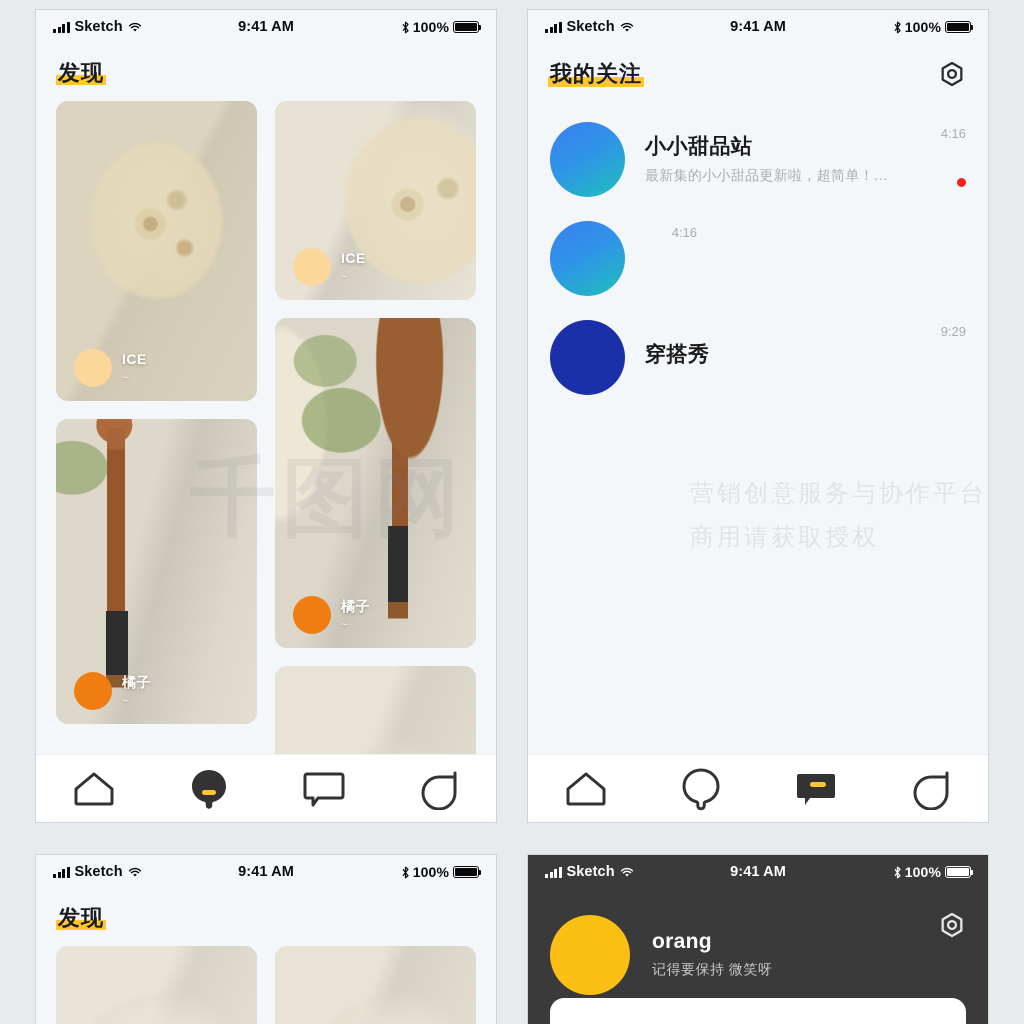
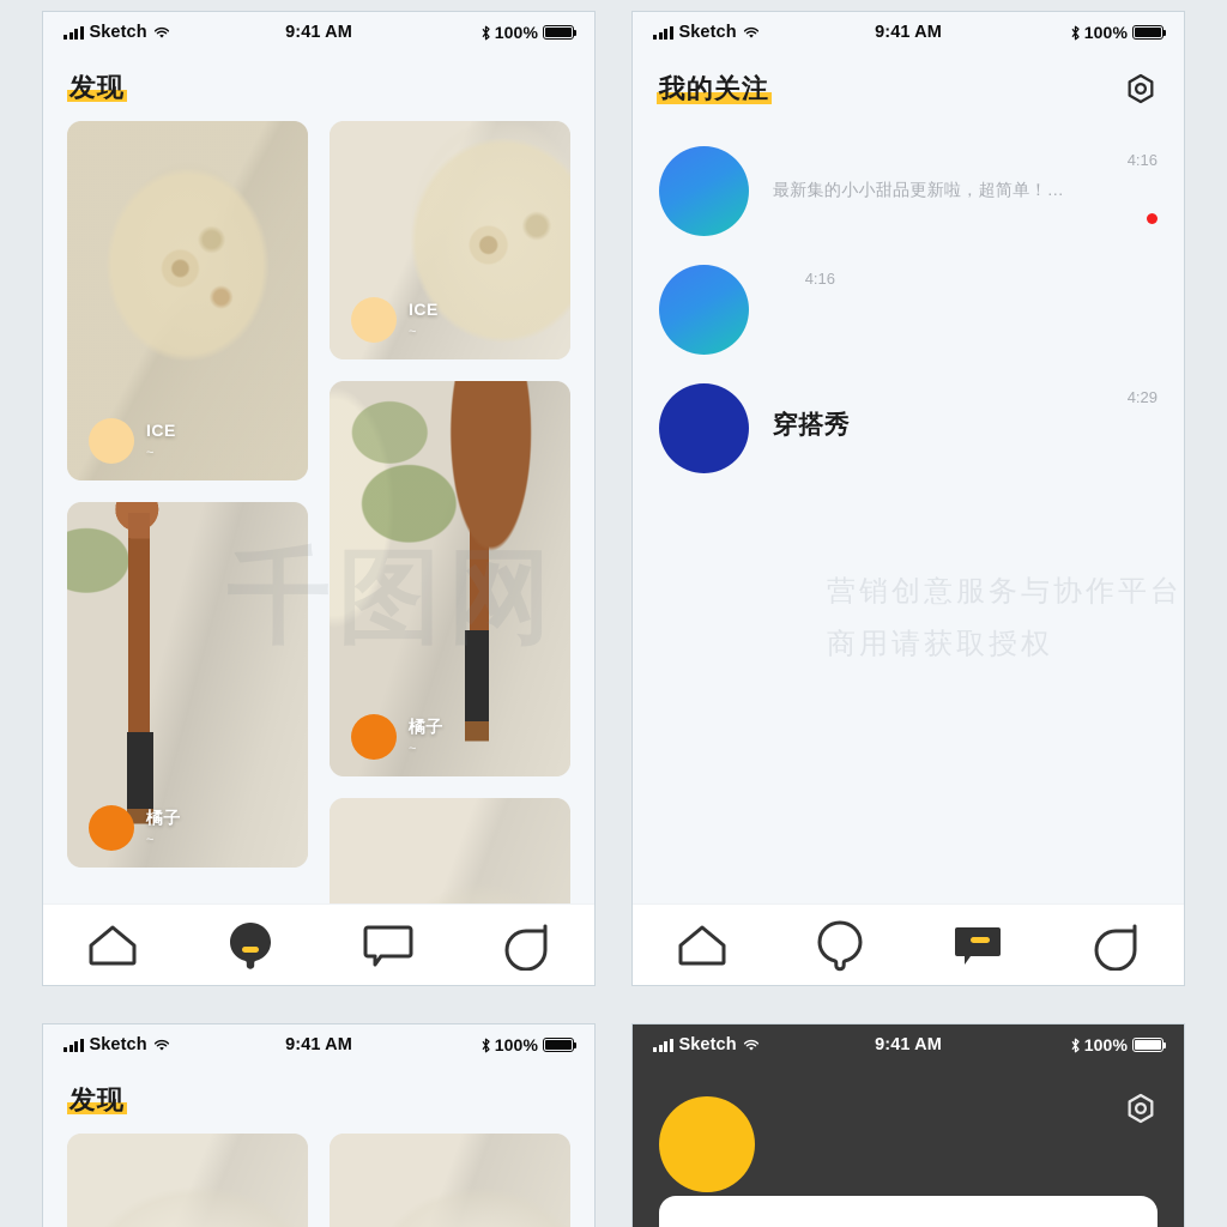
  Sketch
  9:41 AM
  100%
  发现
  ICE
  ~
  橘子
  ~
  ICE
  ~
  橘子
  ~
  Sketch
  9:41 AM
  100%
  我的关注
- 小小甜品站
  最新集的小小甜品更新啦，超简单！…
  4:16
  4:16
  穿搭秀
- 9:29
+ 4:29
  Sketch
  9:41 AM
  100%
  发现
  Sketch
  9:41 AM
  100%
- orang
- 记得要保持 微笑呀
  千图网
